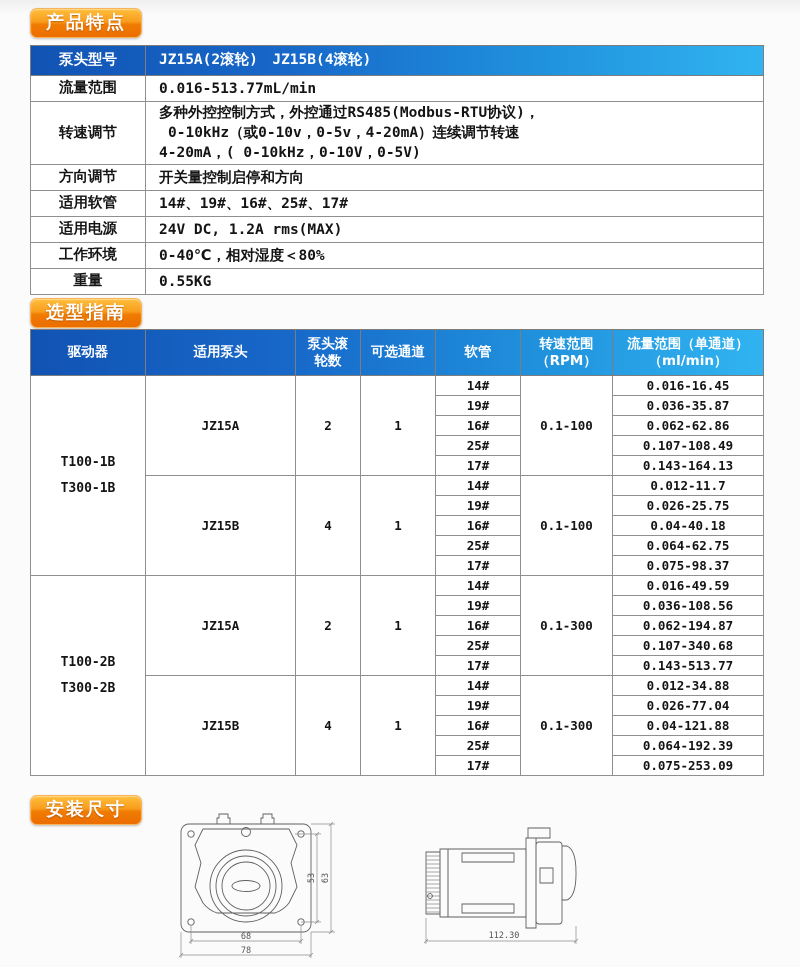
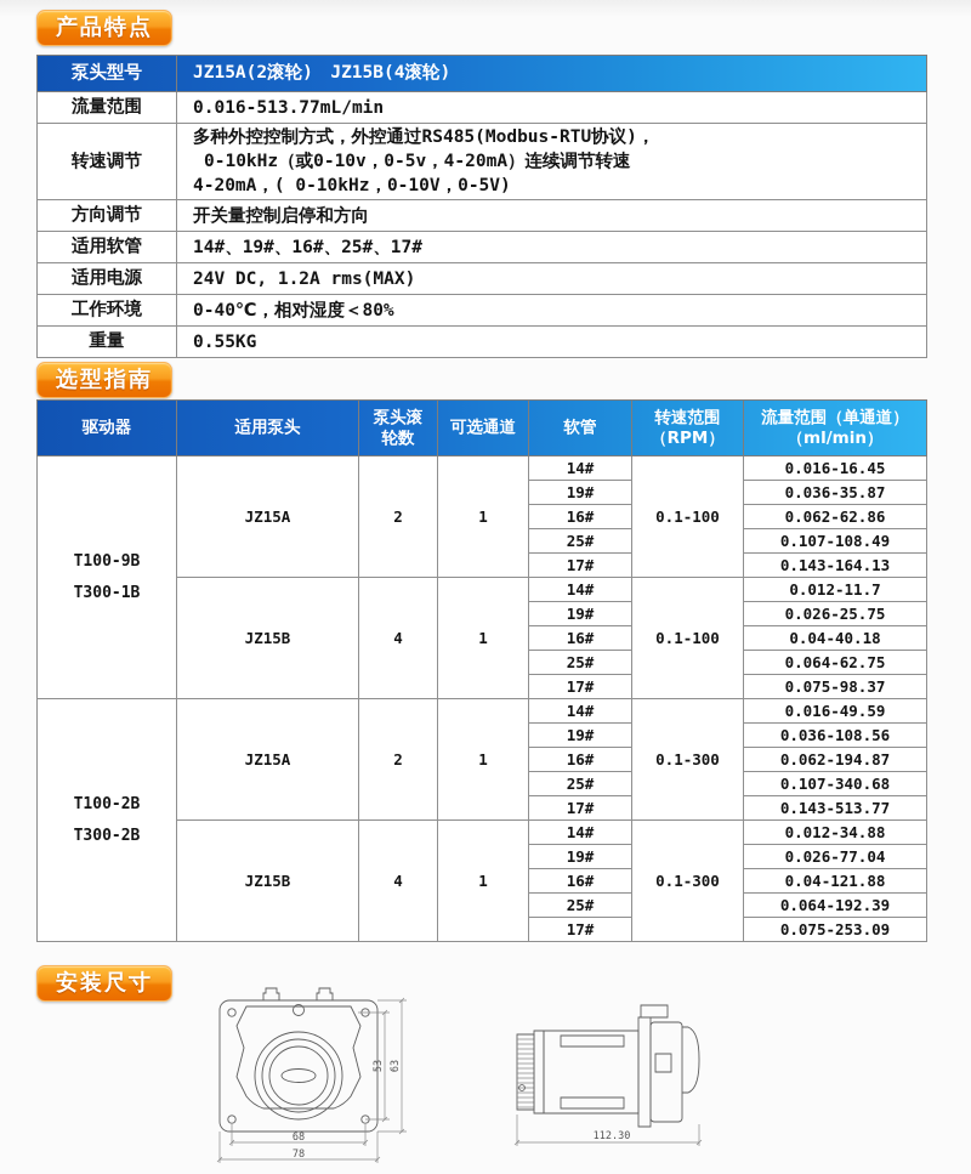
  产品特点
  选型指南
  安装尺寸
  泵头型号	JZ15A(2滚轮) JZ15B(4滚轮)
  流量范围	0.016-513.77mL/min
  转速调节	多种外控控制方式，外控通过RS485(Modbus-RTU协议)， 0-10kHz（或0-10v，0-5v，4-20mA）连续调节转速 4-20mA，( 0-10kHz，0-10V，0-5V)
  方向调节	开关量控制启停和方向
  适用软管	14#、19#、16#、25#、17#
  适用电源	24V DC, 1.2A rms(MAX)
  工作环境	0-40℃，相对湿度＜80%
  重量	0.55KG
  驱动器	适用泵头	泵头滚 轮数	可选通道	软管	转速范围 （RPM）	流量范围（单通道） （ml/min）
- T100-1B T300-1B	JZ15A	2	1	14#	0.1-100	0.016-16.45
+ T100-9B T300-1B	JZ15A	2	1	14#	0.1-100	0.016-16.45
  19#	0.036-35.87
  16#	0.062-62.86
  25#	0.107-108.49
  17#	0.143-164.13
  JZ15B	4	1	14#	0.1-100	0.012-11.7
  19#	0.026-25.75
  16#	0.04-40.18
  25#	0.064-62.75
  17#	0.075-98.37
  T100-2B T300-2B	JZ15A	2	1	14#	0.1-300	0.016-49.59
  19#	0.036-108.56
  16#	0.062-194.87
  25#	0.107-340.68
  17#	0.143-513.77
  JZ15B	4	1	14#	0.1-300	0.012-34.88
  19#	0.026-77.04
  16#	0.04-121.88
  25#	0.064-192.39
  17#	0.075-253.09
  68
  78
  112.30
